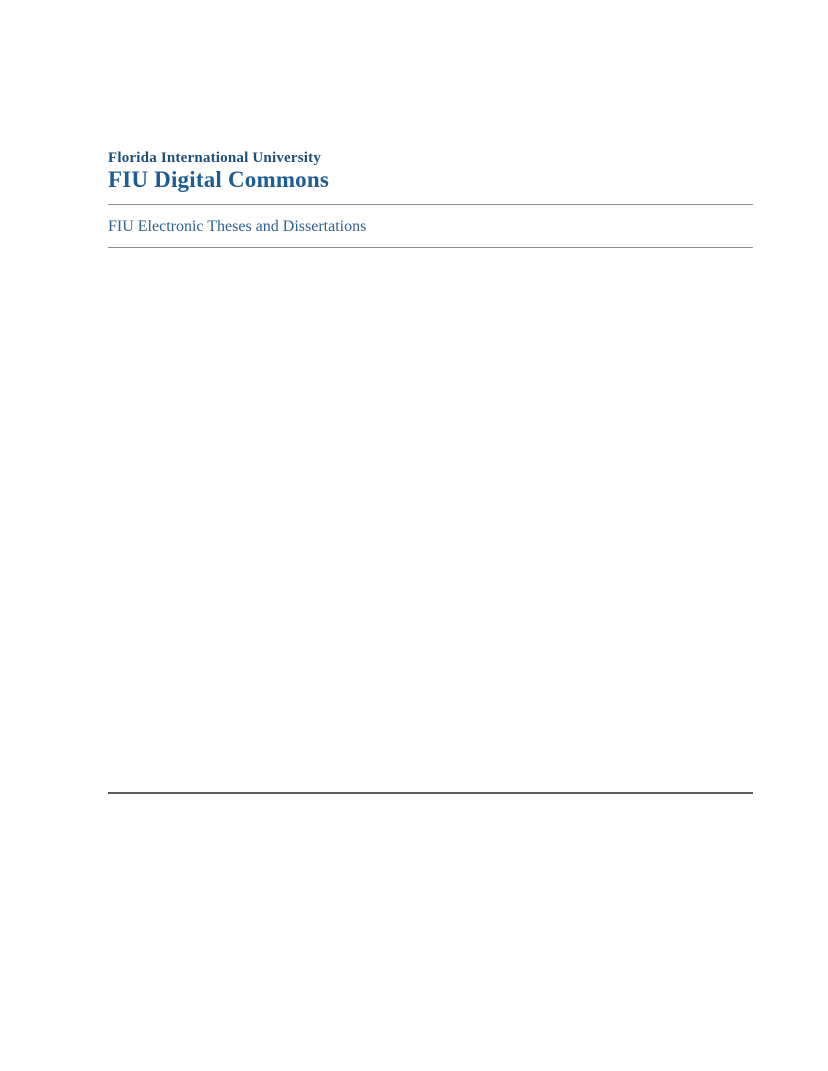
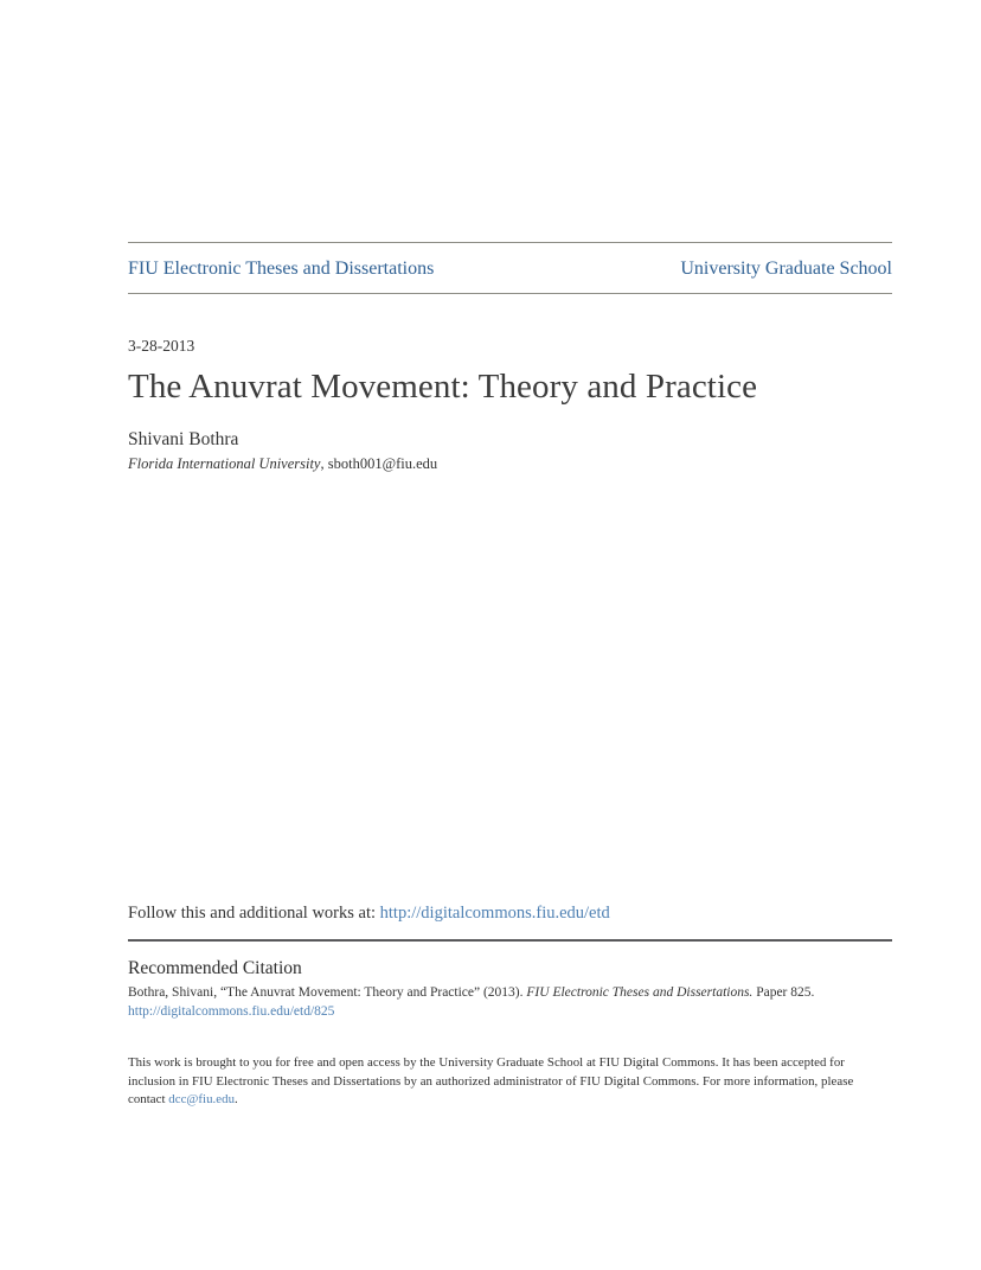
- Florida International University
- FIU Digital Commons
  FIU Electronic Theses and Dissertations
+ University Graduate School
+ 3-28-2013
+ The Anuvrat Movement: Theory and Practice
+ Shivani Bothra
+ Florida International University, sboth001@fiu.edu
+ Follow this and additional works at: http://digitalcommons.fiu.edu/etd
+ Recommended Citation
+ Bothra, Shivani, “The Anuvrat Movement: Theory and Practice” (2013). FIU Electronic Theses and Dissertations. Paper 825.
+ http://digitalcommons.fiu.edu/etd/825
+ This work is brought to you for free and open access by the University Graduate School at FIU Digital Commons. It has been accepted for inclusion in FIU Electronic Theses and Dissertations by an authorized administrator of FIU Digital Commons. For more information, please contact dcc@fiu.edu.
